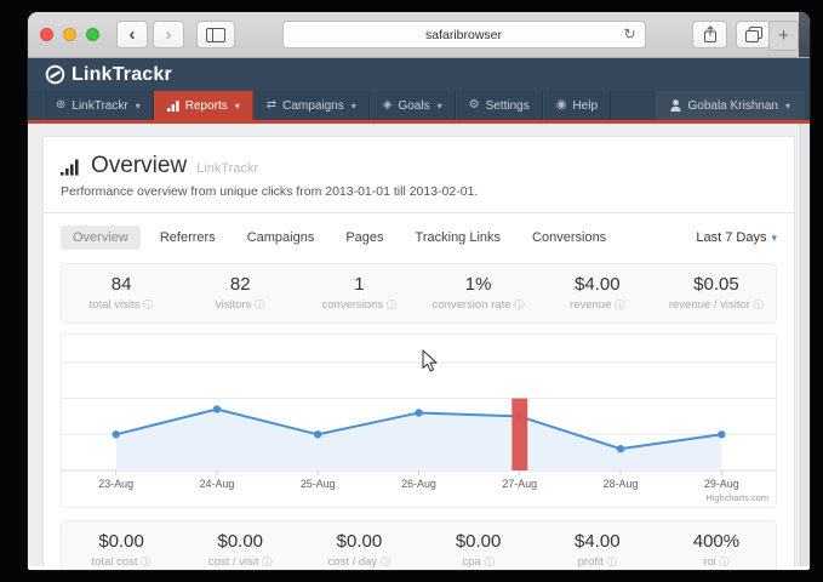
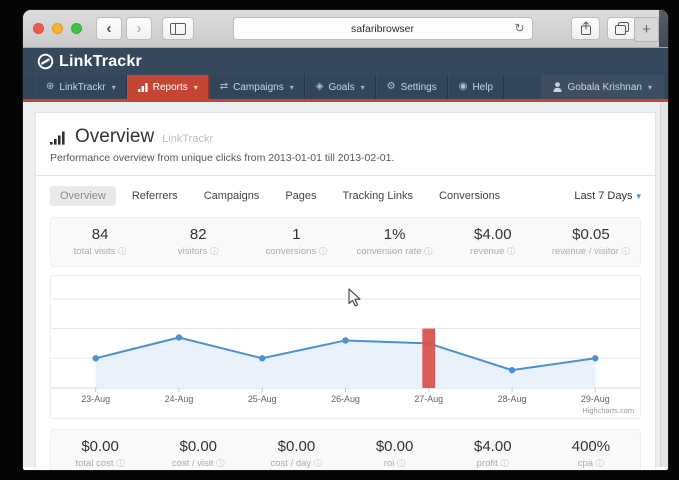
  ‹
  ›
  safaribrowser
  ↻
  +
  LinkTrackr
  ⊕
  LinkTrackr
  ▾
  Reports
  ▾
  ⇄
  Campaigns
  ▾
  ◈
  Goals
  ▾
  ⚙
  Settings
  ◉
  Help
  Gobala Krishnan
  ▾
  Overview
  LinkTrackr
  Performance overview from unique clicks from 2013-01-01 till 2013-02-01.
  Overview
  Referrers
  Campaigns
  Pages
  Tracking Links
  Conversions
  Last 7 Days
  ▾
  84
  total visits ⓘ
  82
  visitors ⓘ
  1
  conversions ⓘ
  1%
  conversion rate ⓘ
  $4.00
  revenue ⓘ
  $0.05
  revenue / visitor ⓘ
  23-Aug
  24-Aug
  25-Aug
  26-Aug
  27-Aug
  28-Aug
  29-Aug
  Highcharts.com
  $0.00
  total cost ⓘ
  $0.00
  cost / visit ⓘ
  $0.00
  cost / day ⓘ
  $0.00
- cpa ⓘ
+ roi ⓘ
  $4.00
  profit ⓘ
  400%
- roi ⓘ
+ cpa ⓘ
